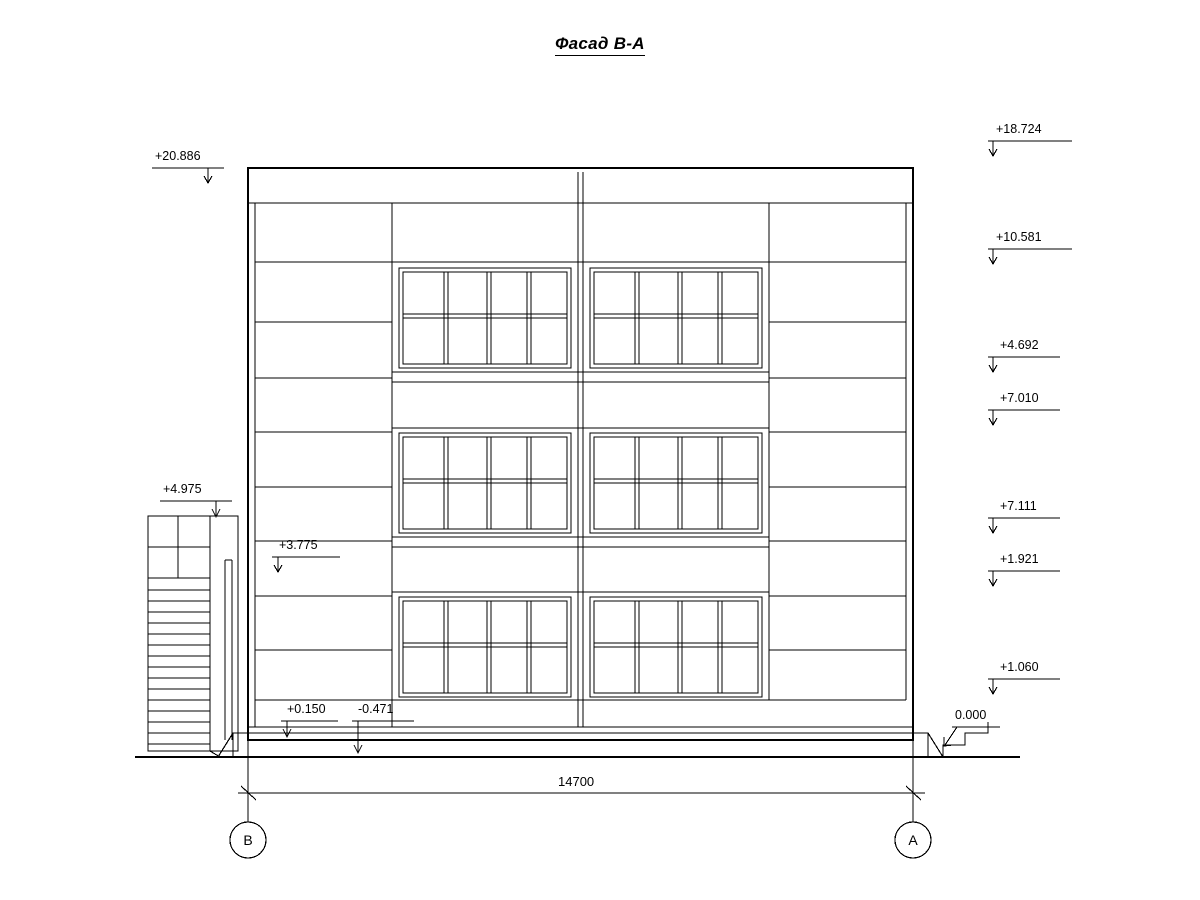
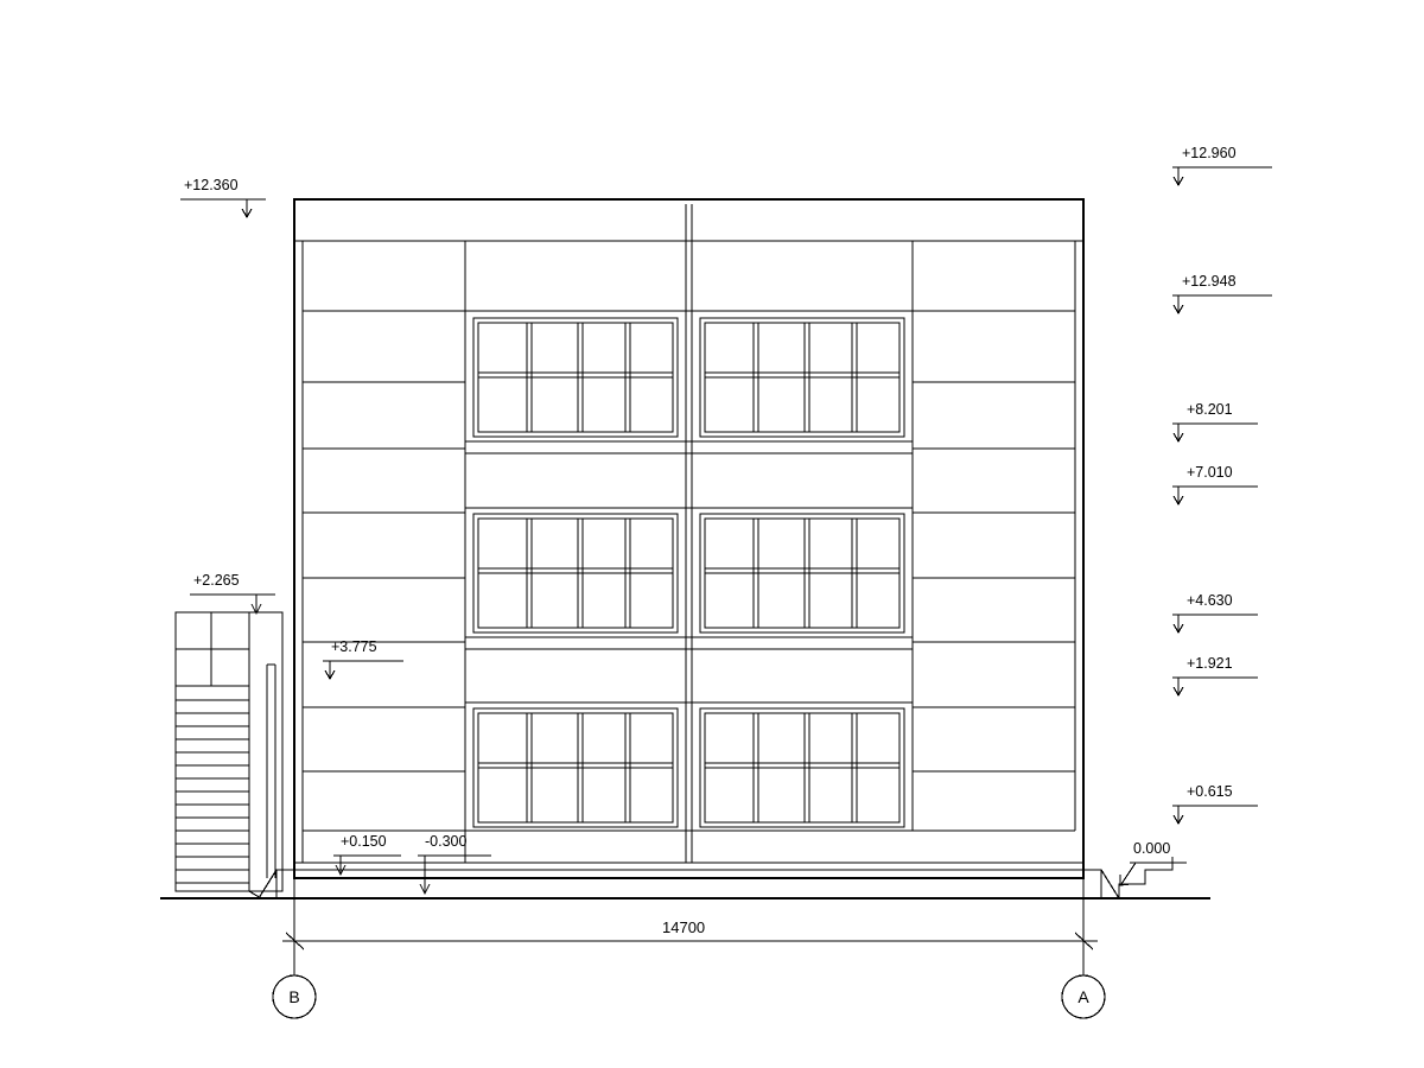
- Фасад В-А
- +18.724
+ +12.960
- +10.581
+ +12.948
- +4.692
+ +8.201
  +7.010
- +7.111
+ +4.630
  +1.921
- +1.060
+ +0.615
  0.000
- +20.886
+ +12.360
- +4.975
+ +2.265
  +3.775
  +0.150
- -0.471
+ -0.300
  14700
  В
  А
